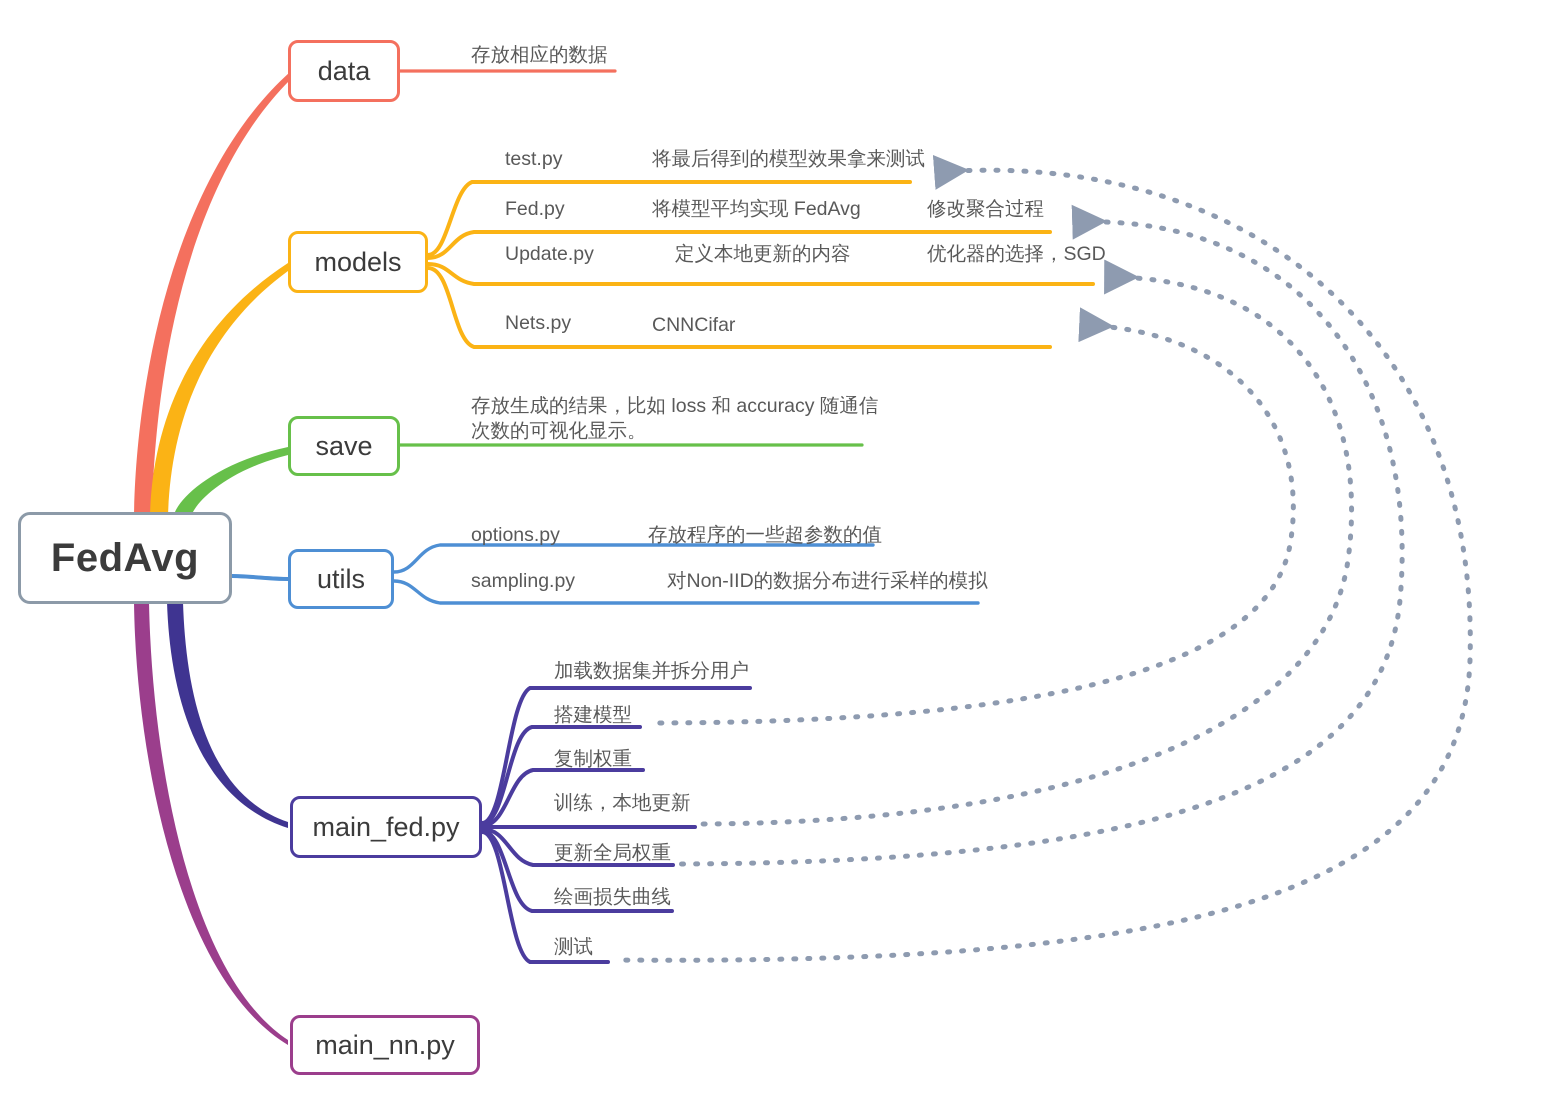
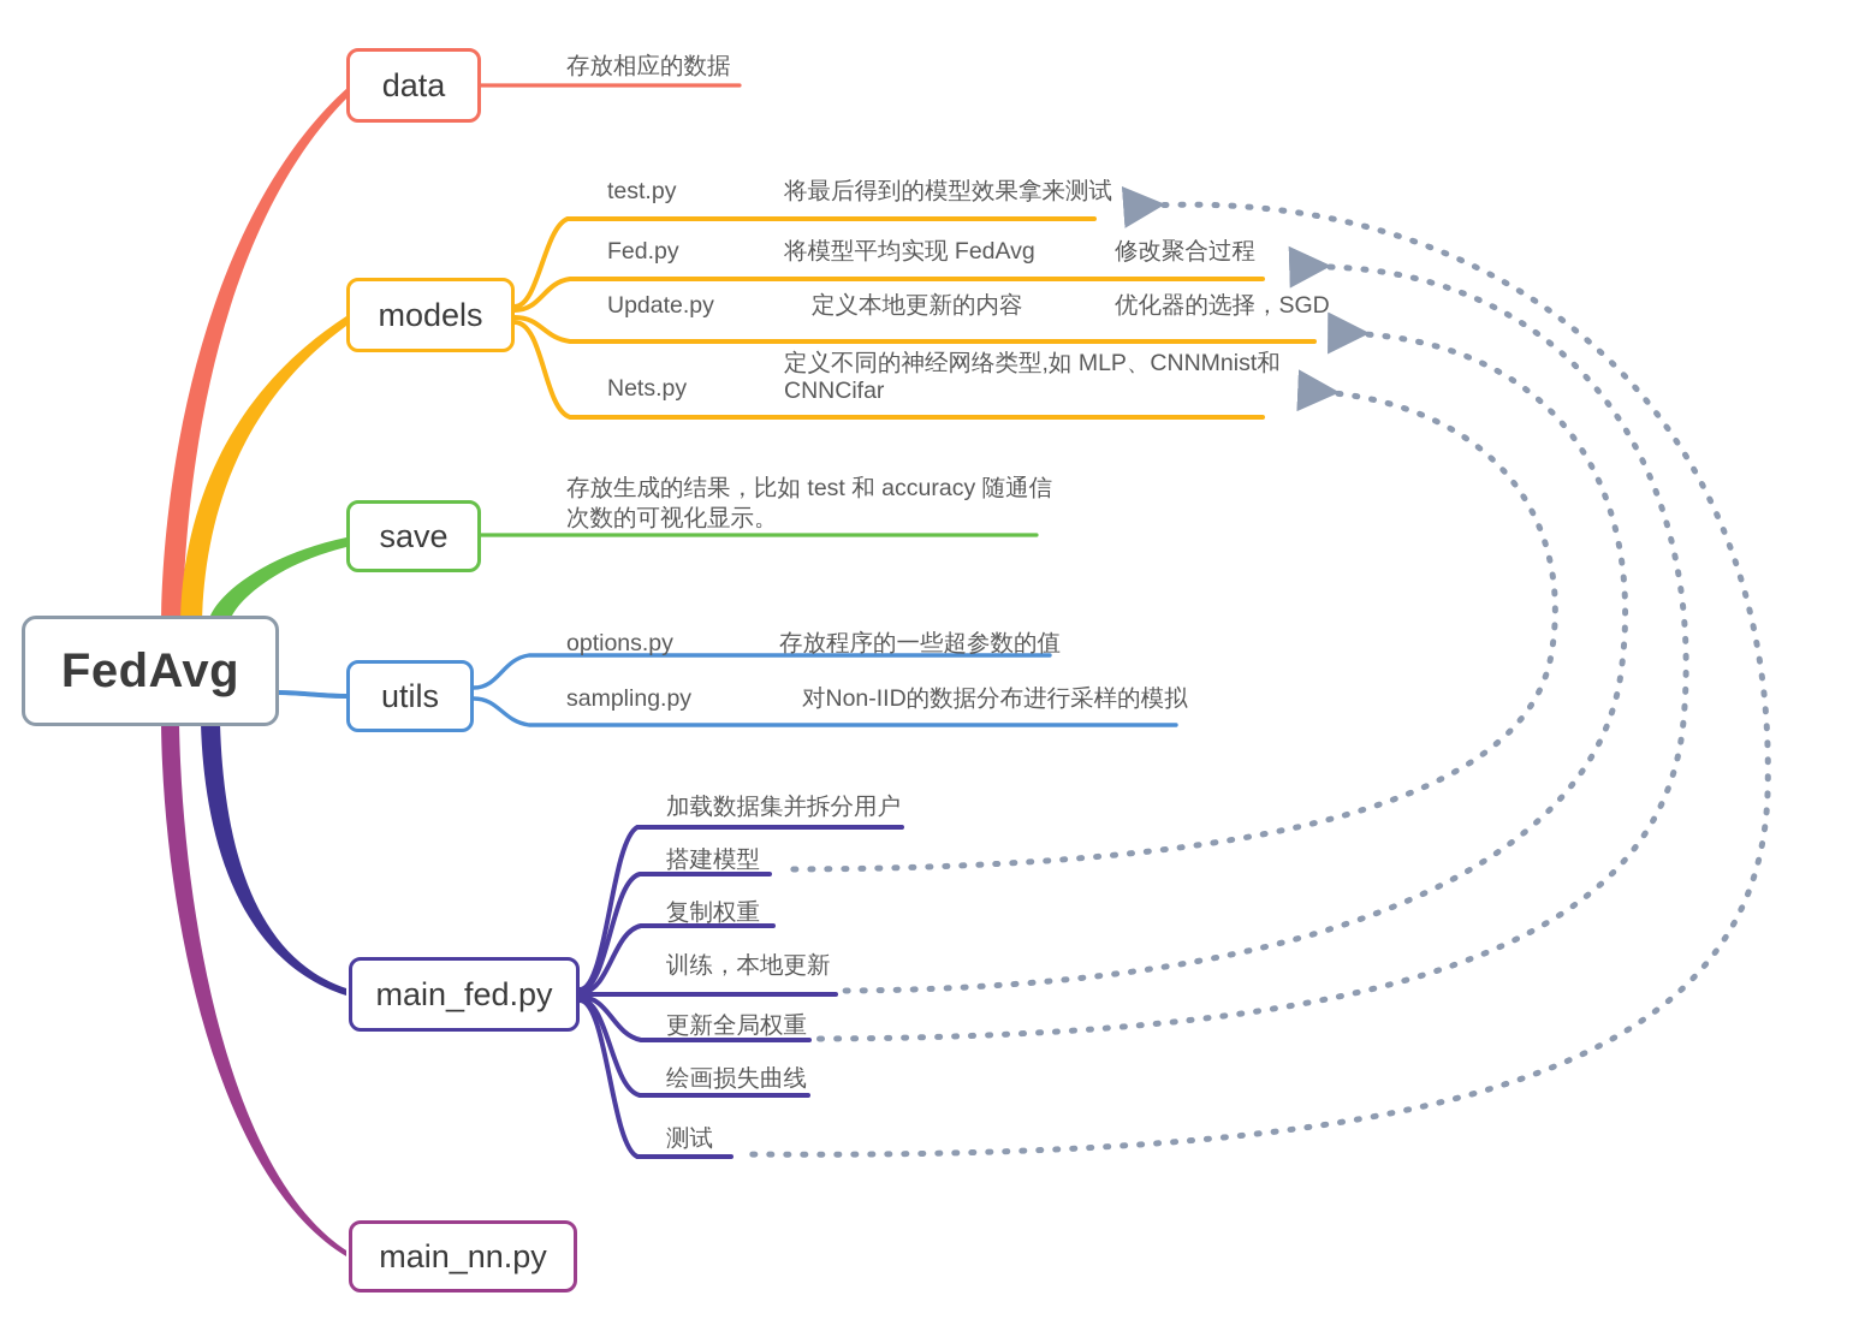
  FedAvg
  data
  models
  save
  utils
  main_fed.py
  main_nn.py
  存放相应的数据
  test.py
  将最后得到的模型效果拿来测试
  Fed.py
  将模型平均实现 FedAvg
  修改聚合过程
  Update.py
  定义本地更新的内容
  优化器的选择，SGD
  Nets.py
+ 定义不同的神经网络类型,如 MLP、CNNMnist和
  CNNCifar
- 存放生成的结果，比如 loss 和 accuracy 随通信
+ 存放生成的结果，比如 test 和 accuracy 随通信
  次数的可视化显示。
  options.py
  存放程序的一些超参数的值
  sampling.py
  对Non-IID的数据分布进行采样的模拟
  加载数据集并拆分用户
  搭建模型
  复制权重
  训练，本地更新
  更新全局权重
  绘画损失曲线
  测试
